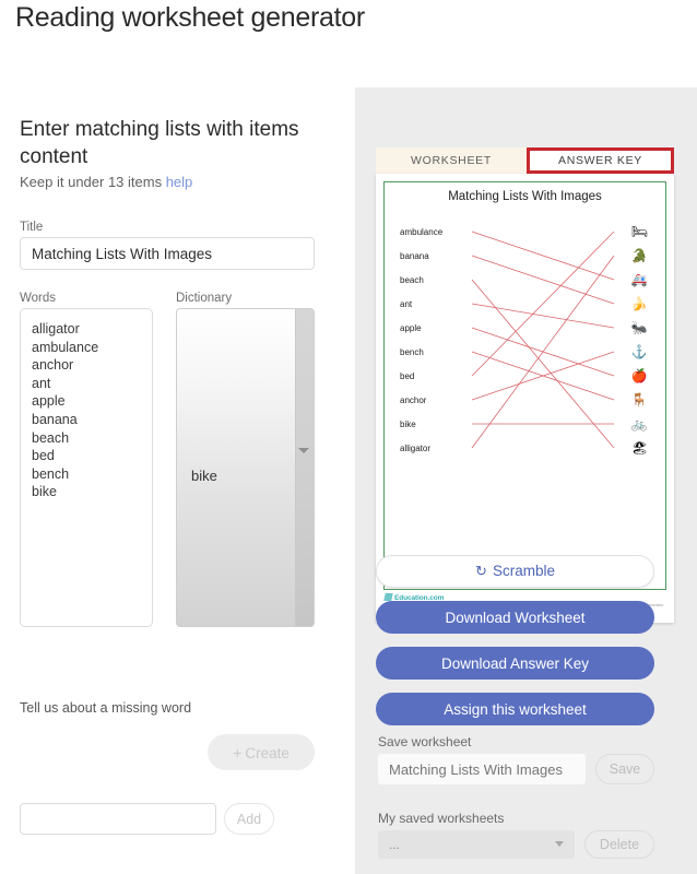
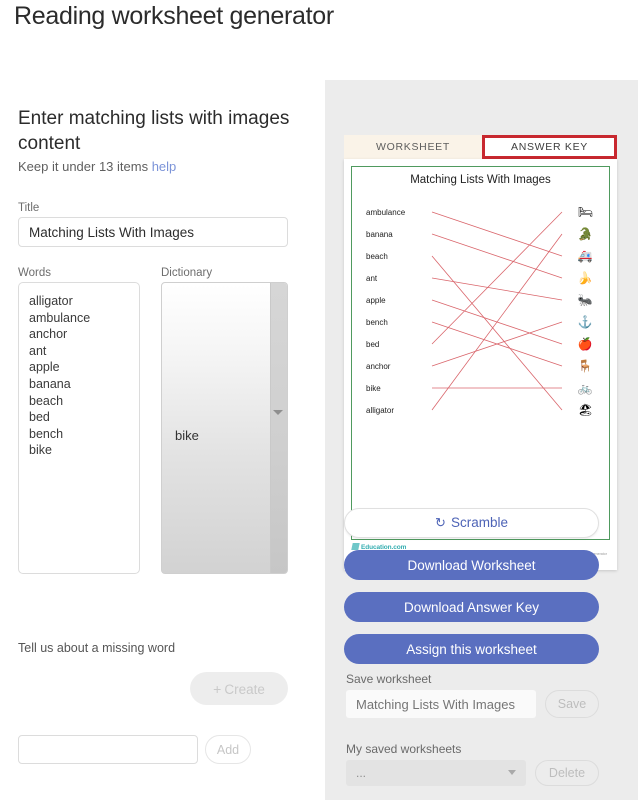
  Reading worksheet generator
- Enter matching lists with items content
+ Enter matching lists with images content
  Keep it under 13 items help
  Title
  Matching Lists With Images
  Words
  alligator
  ambulance
  anchor
  ant
  apple
  banana
  beach
  bed
  bench
  bike
  Dictionary
  bike
  + Create
  Tell us about a missing word
  Add
  WORKSHEET
  ANSWER KEY
  Matching Lists With Images
  ambulance
  banana
  beach
  ant
  apple
  bench
  bed
  anchor
  bike
  alligator
  🛏
  🐊
  🚑
  🍌
  🐜
  ⚓
  🍎
  🪑
  🚲
  🏖
  ↻ Scramble
  Download Worksheet
  Download Answer Key
  Assign this worksheet
  Save worksheet
  Matching Lists With Images
  Save
  My saved worksheets
  ...
  Delete
